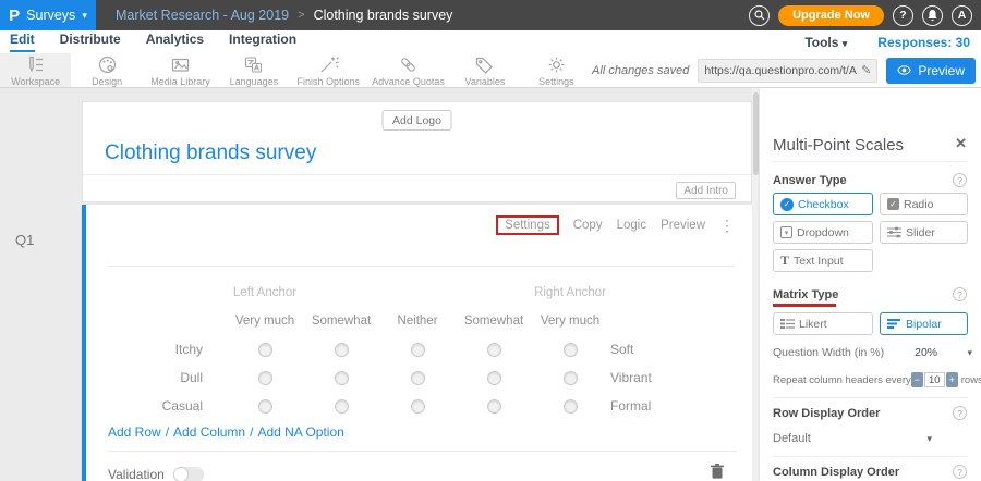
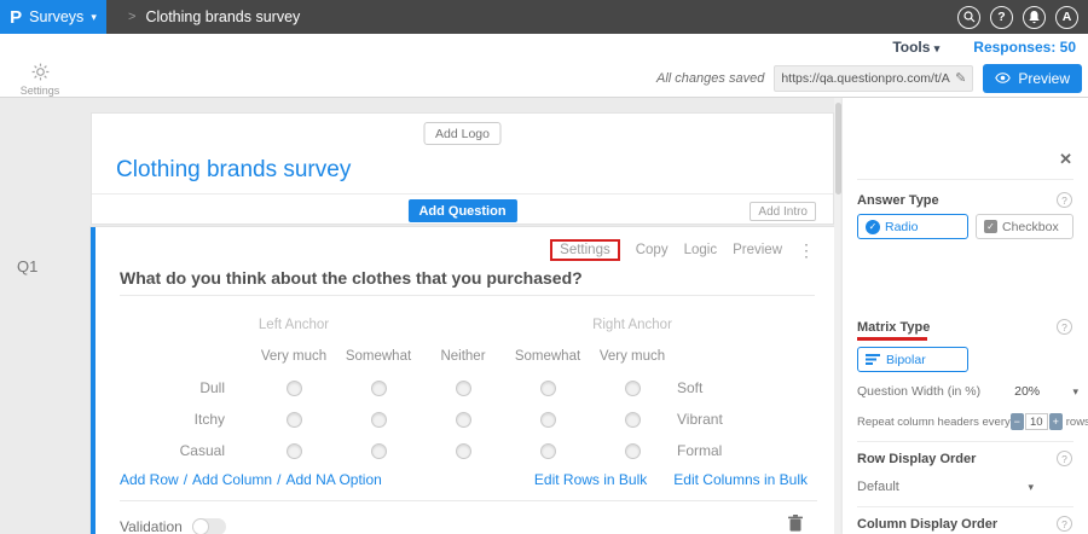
  P
  Surveys
  ▾
- Market Research - Aug 2019
  >
  Clothing brands survey
- Upgrade Now
  ?
  A
- Edit
- Distribute
- Analytics
- Integration
  Tools ▾
- Responses: 30
+ Responses: 50
- Workspace
- Design
- Media Library
- Languages
- Finish Options
- Advance Quotas
- Variables
  Settings
  All changes saved
  https://qa.questionpro.com/t/A
  ✎
  Preview
  Q1
  Add Logo
  Clothing brands survey
+ Add Question
  Add Intro
  Settings
  Copy
  Logic
  Preview
  ⋮
+ What do you think about the clothes that you purchased?
  Left Anchor
  Right Anchor
  Very much
  Somewhat
  Neither
  Somewhat
  Very much
- Itchy
+ Dull
  Soft
- Dull
+ Itchy
  Vibrant
  Casual
  Formal
  Add Row
  /
  Add Column
  /
  Add NA Option
+ Edit Rows in Bulk
+ Edit Columns in Bulk
  Validation
- Multi-Point Scales
  ✕
  Answer Type
  ?
  ✓
- Checkbox
+ Radio
  ✓
- Radio
+ Checkbox
- Dropdown
- Slider
- T
- Text Input
  Matrix Type
  ?
- Likert
  Bipolar
  Question Width (in %)
  20%
  ▾
  Repeat column headers every
  −
  10
  +
  rows
  Row Display Order
  ?
  Default
  ▾
  Column Display Order
  ?
